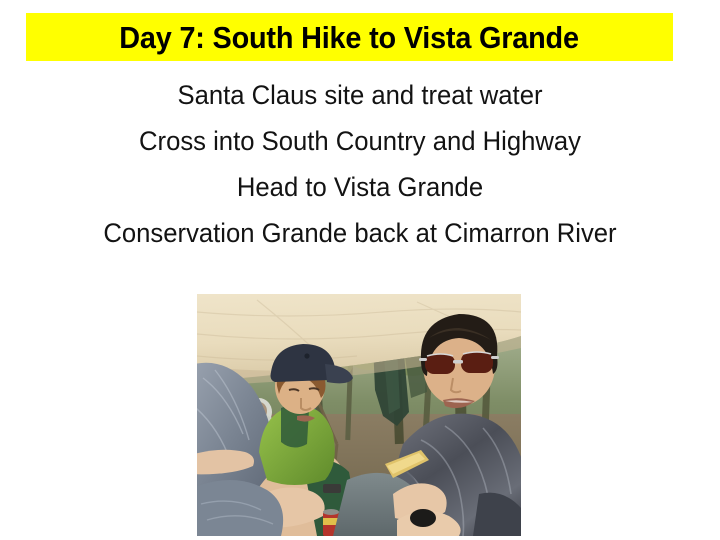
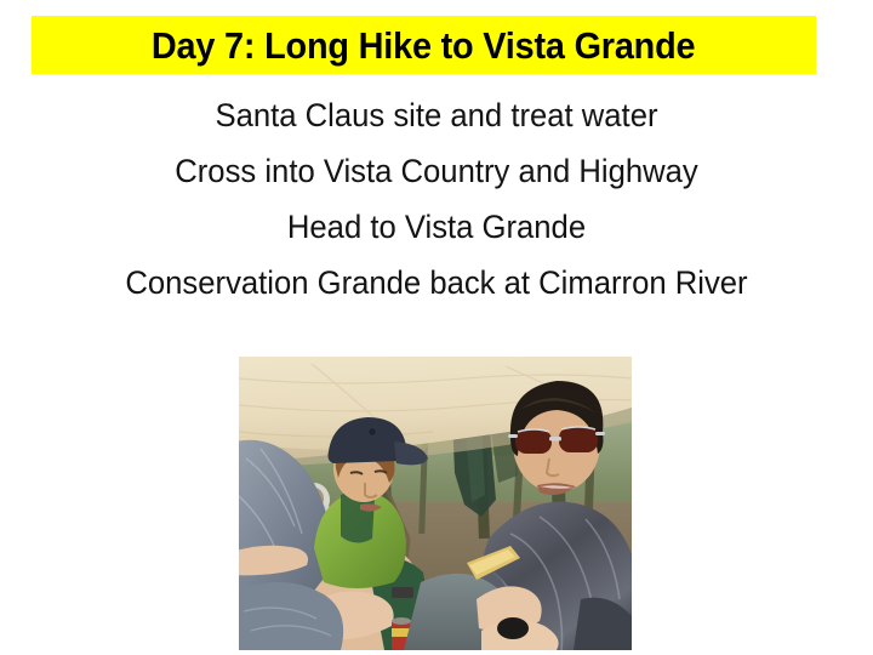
- Day 7: South Hike to Vista Grande
+ Day 7: Long Hike to Vista Grande
  Santa Claus site and treat water
- Cross into South Country and Highway
+ Cross into Vista Country and Highway
  Head to Vista Grande
  Conservation Grande back at Cimarron River
